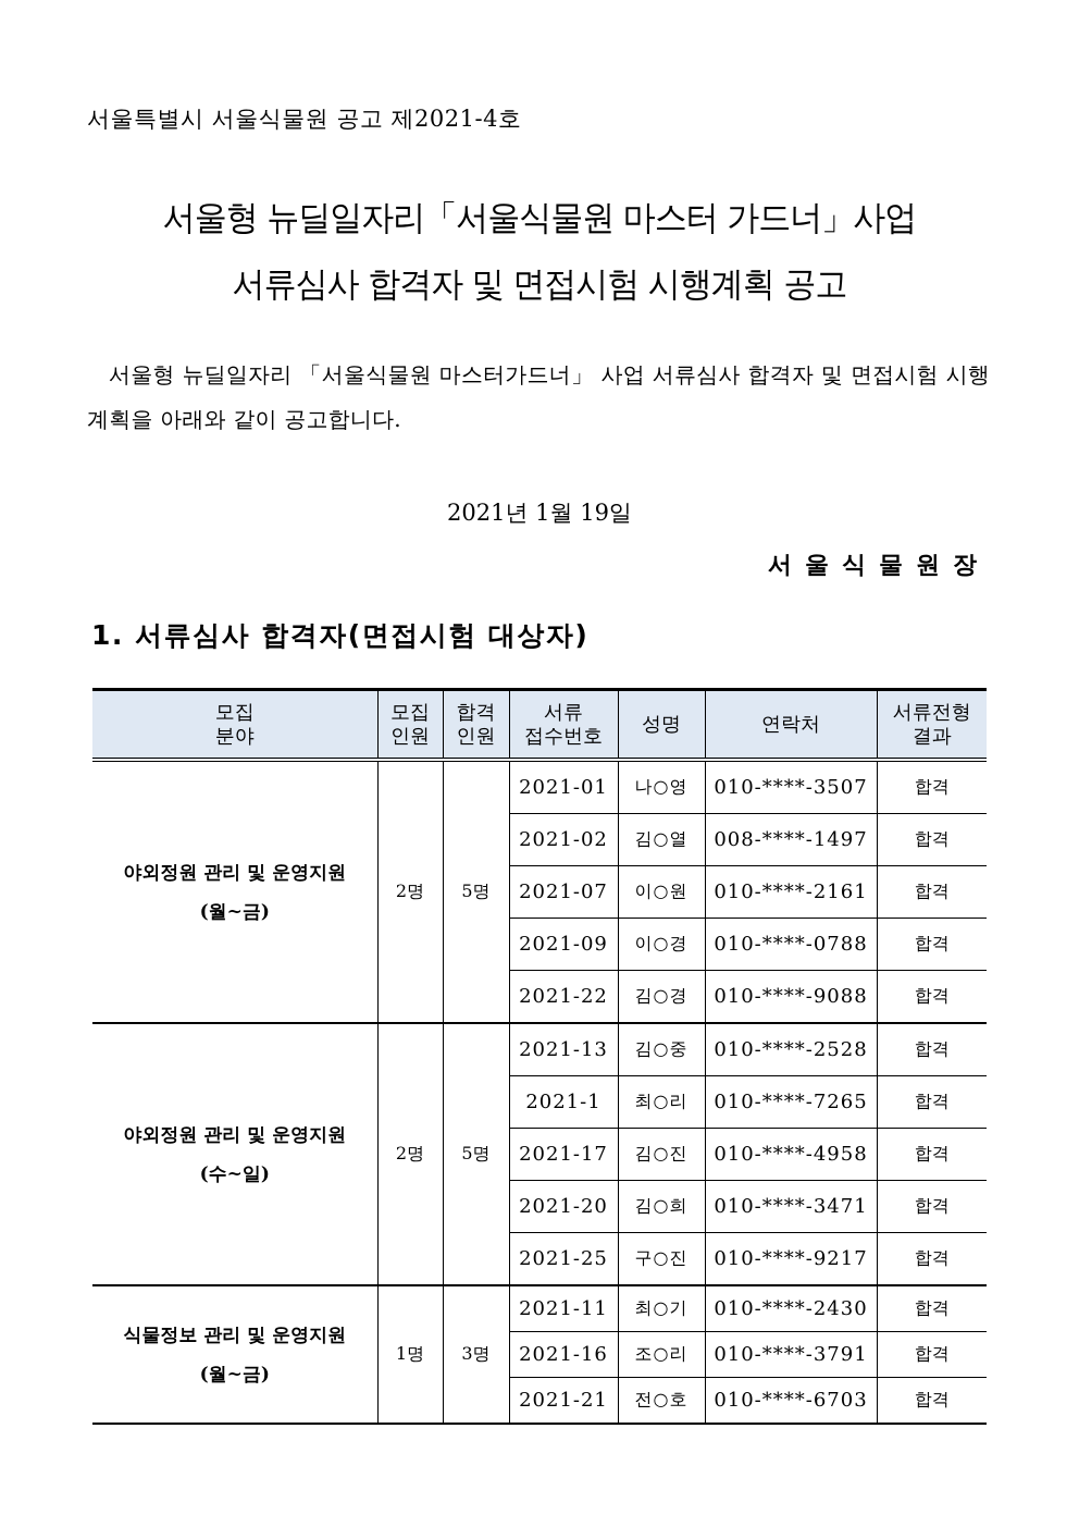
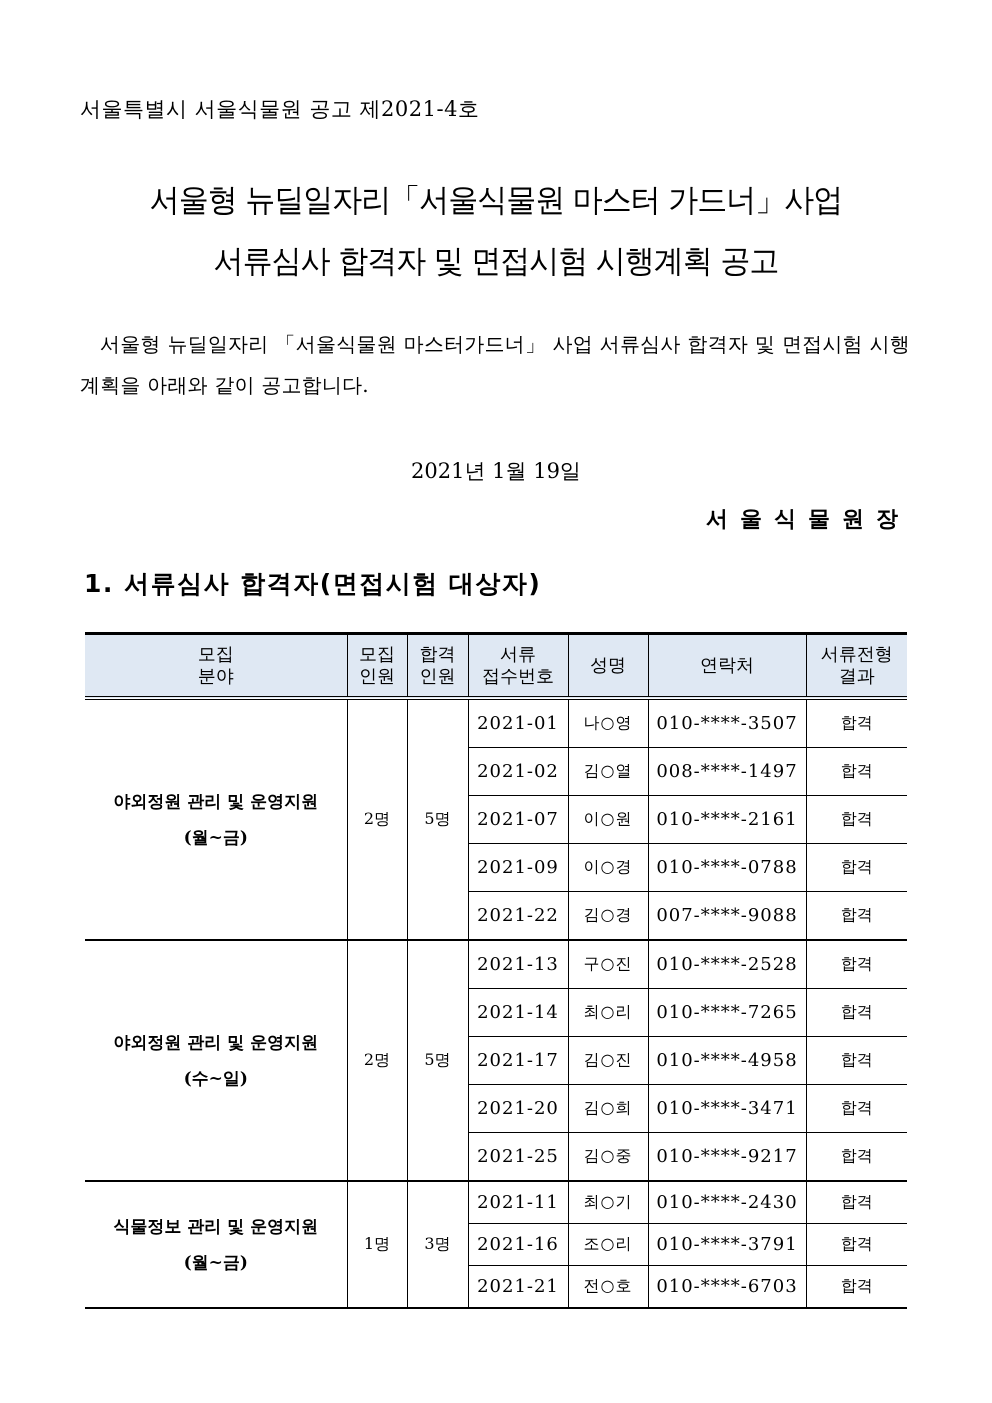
  서울특별시 서울식물원 공고 제2021-4호
  서울형 뉴딜일자리「서울식물원 마스터 가드너」사업
  서류심사 합격자 및 면접시험 시행계획 공고
  서울형 뉴딜일자리 「서울식물원 마스터가드너」 사업 서류심사 합격자 및 면접시험 시행계획을 아래와 같이 공고합니다.
  2021년 1월 19일
  서울식물원장
  1. 서류심사 합격자(면접시험 대상자)
  모집분야	모집인원	합격인원	서류접수번호	성명	연락처	서류전형결과
  야외정원 관리 및 운영지원(월~금)	2명	5명	2021-01	나○영	010-****-3507	합격
  2021-02	김○열	008-****-1497	합격
  2021-07	이○원	010-****-2161	합격
  2021-09	이○경	010-****-0788	합격
- 2021-22	김○경	010-****-9088	합격
+ 2021-22	김○경	007-****-9088	합격
- 야외정원 관리 및 운영지원(수~일)	2명	5명	2021-13	김○중	010-****-2528	합격
+ 야외정원 관리 및 운영지원(수~일)	2명	5명	2021-13	구○진	010-****-2528	합격
- 2021-1	최○리	010-****-7265	합격
+ 2021-14	최○리	010-****-7265	합격
  2021-17	김○진	010-****-4958	합격
  2021-20	김○희	010-****-3471	합격
- 2021-25	구○진	010-****-9217	합격
+ 2021-25	김○중	010-****-9217	합격
  식물정보 관리 및 운영지원(월~금)	1명	3명	2021-11	최○기	010-****-2430	합격
  2021-16	조○리	010-****-3791	합격
  2021-21	전○호	010-****-6703	합격
